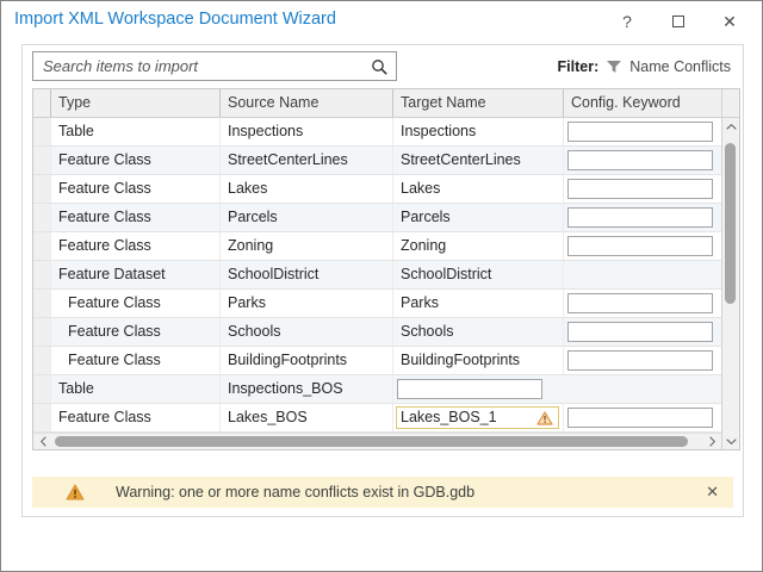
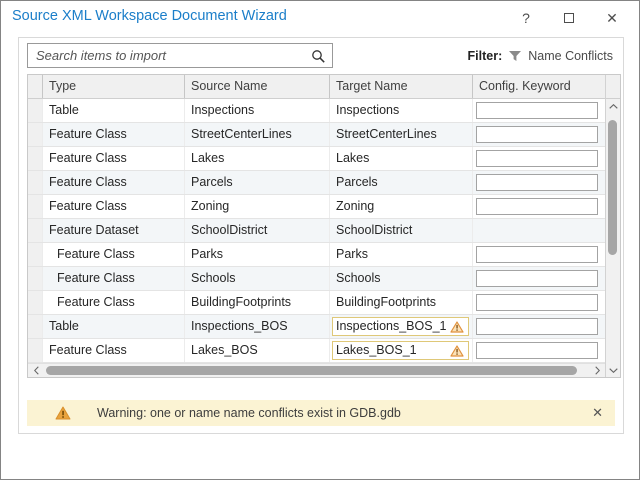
- Import XML Workspace Document Wizard
+ Source XML Workspace Document Wizard
  ?
  ✕
  Search items to import
  Filter:
  Name Conflicts
  Type
  Source Name
  Target Name
  Config. Keyword
  Table
  Inspections
  Inspections
  Feature Class
  StreetCenterLines
  StreetCenterLines
  Feature Class
  Lakes
  Lakes
  Feature Class
  Parcels
  Parcels
  Feature Class
  Zoning
  Zoning
  Feature Dataset
  SchoolDistrict
  SchoolDistrict
  Feature Class
  Parks
  Parks
  Feature Class
  Schools
  Schools
  Feature Class
  BuildingFootprints
  BuildingFootprints
  Table
  Inspections_BOS
+ Inspections_BOS_1
  Feature Class
  Lakes_BOS
  Lakes_BOS_1
- Warning: one or more name conflicts exist in GDB.gdb
+ Warning: one or name name conflicts exist in GDB.gdb
  ✕
